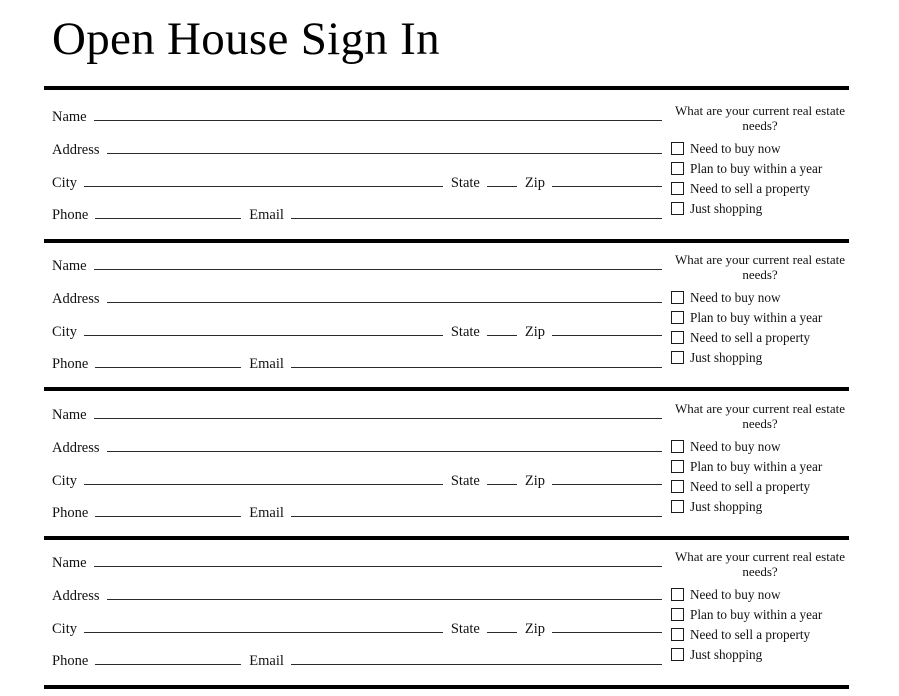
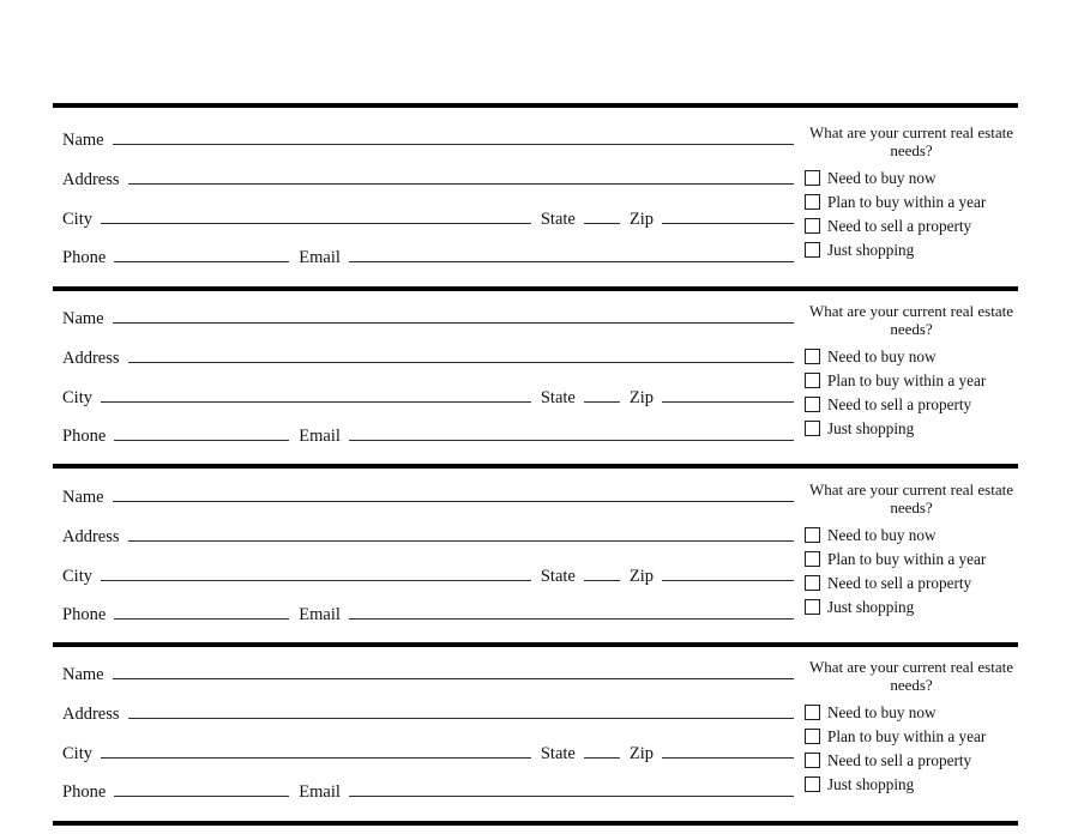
- Open House Sign In
  Name
  Address
  City
  State
  Zip
  Phone
  Email
  What are your current real estate needs?
  Need to buy now
  Plan to buy within a year
  Need to sell a property
  Just shopping
  Name
  Address
  City
  State
  Zip
  Phone
  Email
  What are your current real estate needs?
  Need to buy now
  Plan to buy within a year
  Need to sell a property
  Just shopping
  Name
  Address
  City
  State
  Zip
  Phone
  Email
  What are your current real estate needs?
  Need to buy now
  Plan to buy within a year
  Need to sell a property
  Just shopping
  Name
  Address
  City
  State
  Zip
  Phone
  Email
  What are your current real estate needs?
  Need to buy now
  Plan to buy within a year
  Need to sell a property
  Just shopping
